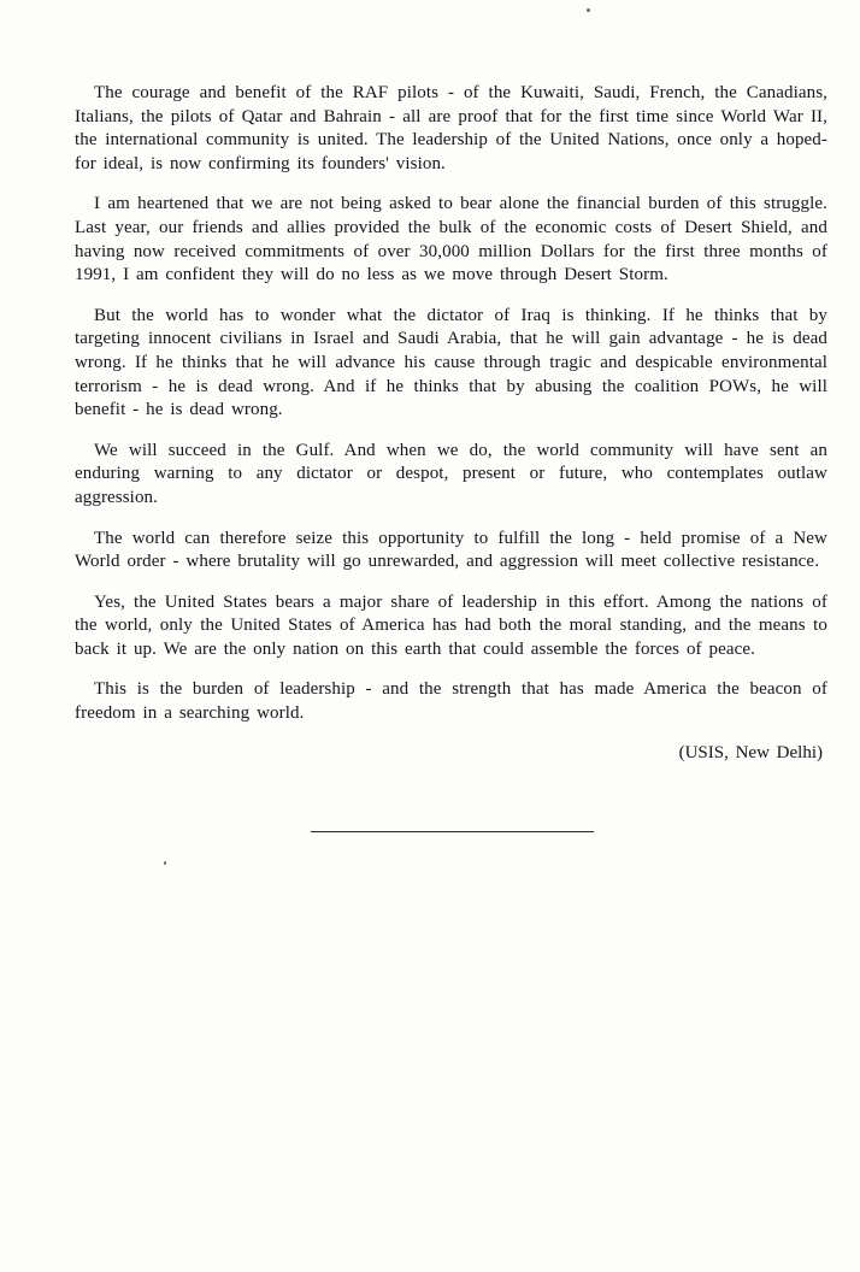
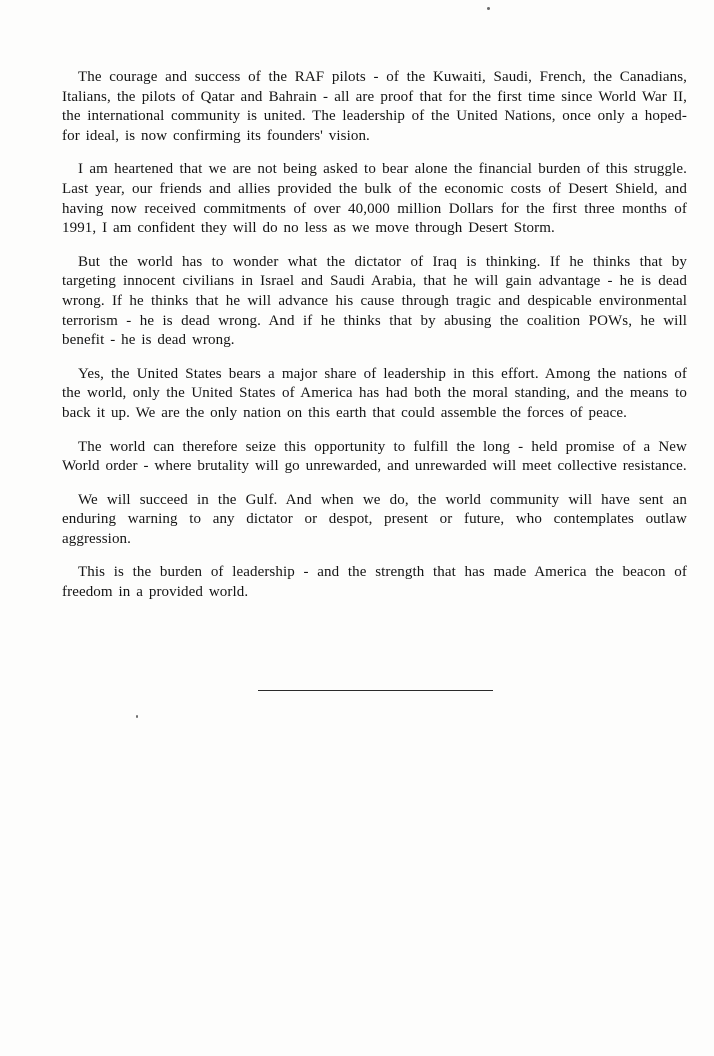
- The courage and benefit of the RAF pilots - of the Kuwaiti, Saudi, French, the Canadians, Italians, the pilots of Qatar and Bahrain - all are proof that for the first time since World War II, the international community is united. The leadership of the United Nations, once only a hoped-for ideal, is now confirming its founders' vision.
+ The courage and success of the RAF pilots - of the Kuwaiti, Saudi, French, the Canadians, Italians, the pilots of Qatar and Bahrain - all are proof that for the first time since World War II, the international community is united. The leadership of the United Nations, once only a hoped-for ideal, is now confirming its founders' vision.
- I am heartened that we are not being asked to bear alone the financial burden of this struggle. Last year, our friends and allies provided the bulk of the economic costs of Desert Shield, and having now received commitments of over 30,000 million Dollars for the first three months of 1991, I am confident they will do no less as we move through Desert Storm.
+ I am heartened that we are not being asked to bear alone the financial burden of this struggle. Last year, our friends and allies provided the bulk of the economic costs of Desert Shield, and having now received commitments of over 40,000 million Dollars for the first three months of 1991, I am confident they will do no less as we move through Desert Storm.
  But the world has to wonder what the dictator of Iraq is thinking. If he thinks that by targeting innocent civilians in Israel and Saudi Arabia, that he will gain advantage - he is dead wrong. If he thinks that he will advance his cause through tragic and despicable environmental terrorism - he is dead wrong. And if he thinks that by abusing the coalition POWs, he will benefit - he is dead wrong.
- We will succeed in the Gulf. And when we do, the world community will have sent an enduring warning to any dictator or despot, present or future, who contemplates outlaw aggression.
+ Yes, the United States bears a major share of leadership in this effort. Among the nations of the world, only the United States of America has had both the moral standing, and the means to back it up. We are the only nation on this earth that could assemble the forces of peace.
- The world can therefore seize this opportunity to fulfill the long - held promise of a New World order - where brutality will go unrewarded, and aggression will meet collective resistance.
+ The world can therefore seize this opportunity to fulfill the long - held promise of a New World order - where brutality will go unrewarded, and unrewarded will meet collective resistance.
- Yes, the United States bears a major share of leadership in this effort. Among the nations of the world, only the United States of America has had both the moral standing, and the means to back it up. We are the only nation on this earth that could assemble the forces of peace.
+ We will succeed in the Gulf. And when we do, the world community will have sent an enduring warning to any dictator or despot, present or future, who contemplates outlaw aggression.
- This is the burden of leadership - and the strength that has made America the beacon of freedom in a searching world.
+ This is the burden of leadership - and the strength that has made America the beacon of freedom in a provided world.
- (USIS, New Delhi)
